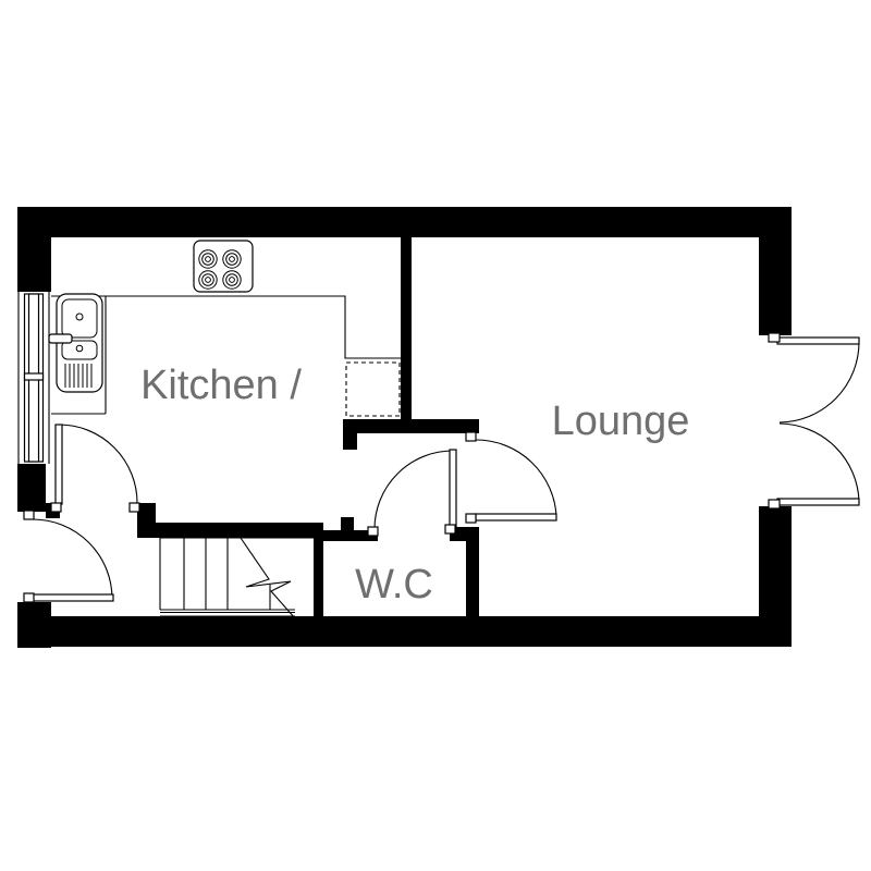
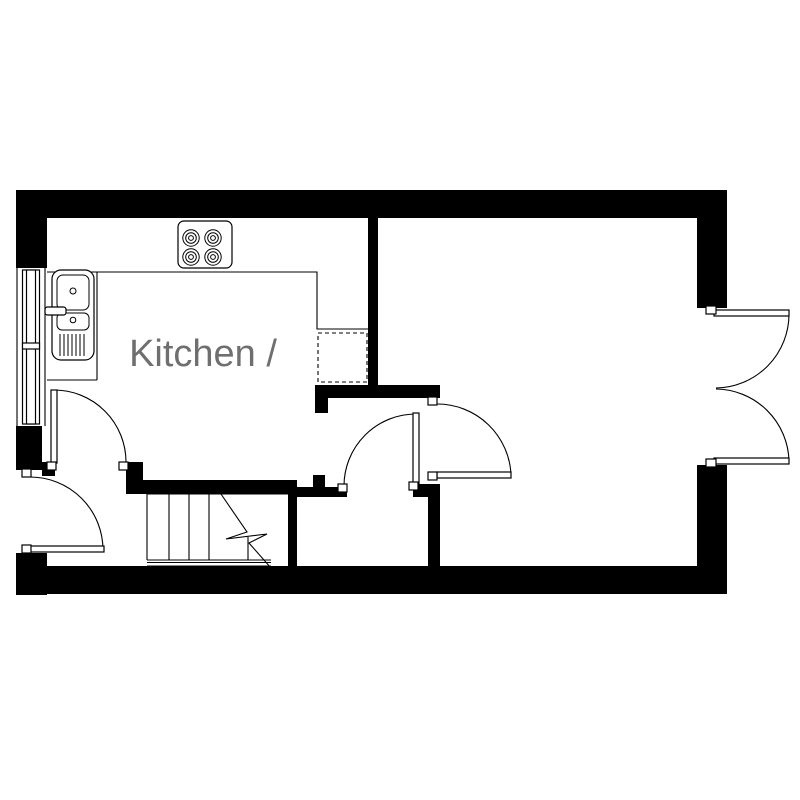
  Kitchen /
- Lounge
- W.C
